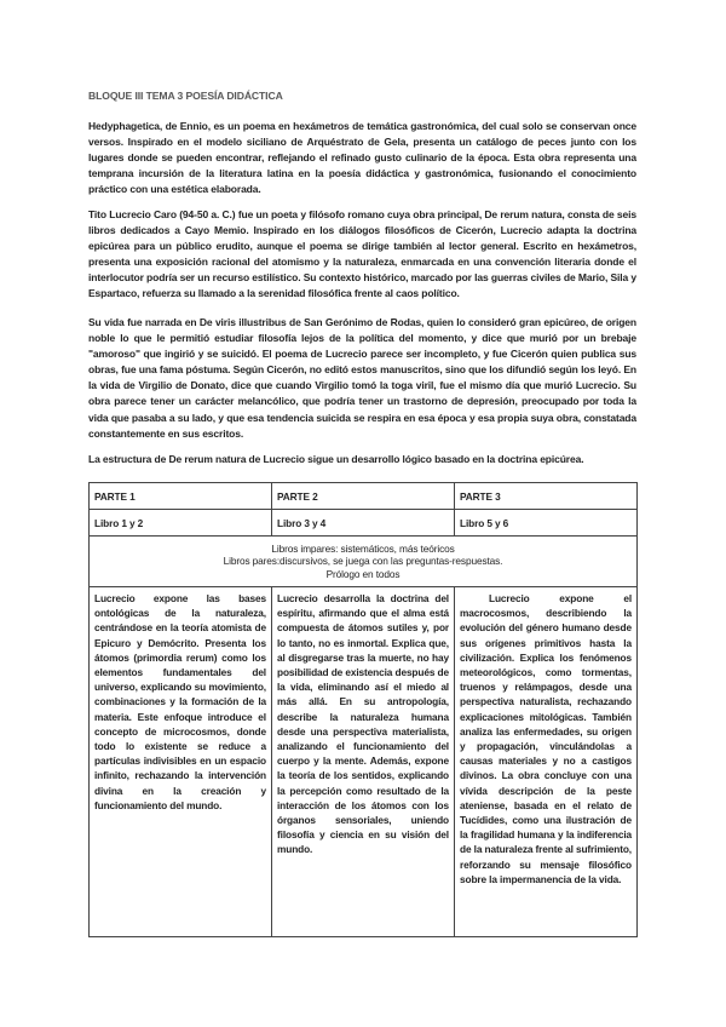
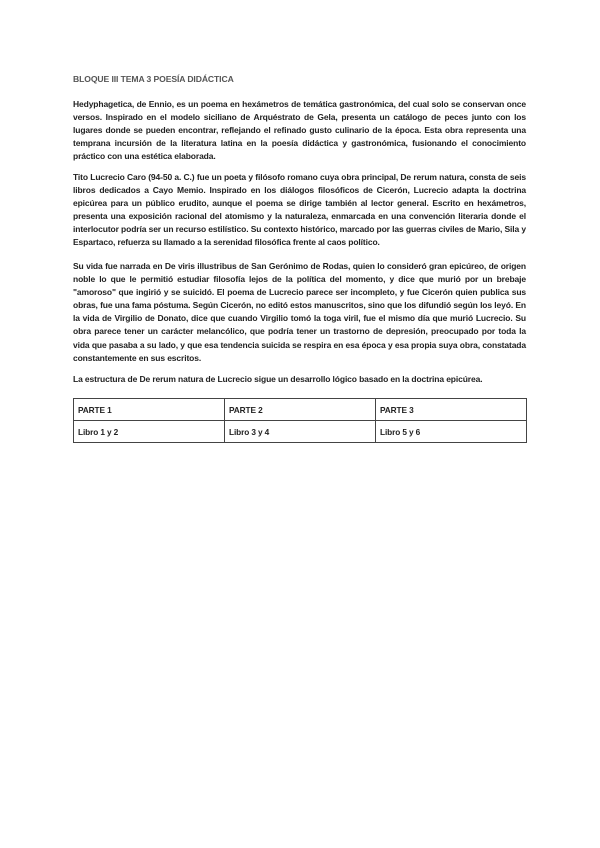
  BLOQUE III TEMA 3 POESÍA DIDÁCTICA
  Hedyphagetica, de Ennio, es un poema en hexámetros de temática gastronómica, del cual solo se conservan once versos. Inspirado en el modelo siciliano de Arquéstrato de Gela, presenta un catálogo de peces junto con los lugares donde se pueden encontrar, reflejando el refinado gusto culinario de la época. Esta obra representa una temprana incursión de la literatura latina en la poesía didáctica y gastronómica, fusionando el conocimiento práctico con una estética elaborada.
  Tito Lucrecio Caro (94-50 a. C.) fue un poeta y filósofo romano cuya obra principal, De rerum natura, consta de seis libros dedicados a Cayo Memio. Inspirado en los diálogos filosóficos de Cicerón, Lucrecio adapta la doctrina epicúrea para un público erudito, aunque el poema se dirige también al lector general. Escrito en hexámetros, presenta una exposición racional del atomismo y la naturaleza, enmarcada en una convención literaria donde el interlocutor podría ser un recurso estilístico. Su contexto histórico, marcado por las guerras civiles de Mario, Sila y Espartaco, refuerza su llamado a la serenidad filosófica frente al caos político.
  Su vida fue narrada en De viris illustribus de San Gerónimo de Rodas, quien lo consideró gran epicúreo, de origen noble lo que le permitió estudiar filosofía lejos de la política del momento, y dice que murió por un brebaje "amoroso" que ingirió y se suicidó. El poema de Lucrecio parece ser incompleto, y fue Cicerón quien publica sus obras, fue una fama póstuma. Según Cicerón, no editó estos manuscritos, sino que los difundió según los leyó. En la vida de Virgilio de Donato, dice que cuando Virgilio tomó la toga viril, fue el mismo día que murió Lucrecio. Su obra parece tener un carácter melancólico, que podría tener un trastorno de depresión, preocupado por toda la vida que pasaba a su lado, y que esa tendencia suicida se respira en esa época y esa propia suya obra, constatada constantemente en sus escritos.
  La estructura de De rerum natura de Lucrecio sigue un desarrollo lógico basado en la doctrina epicúrea.
  PARTE 1	PARTE 2	PARTE 3
  Libro 1 y 2	Libro 3 y 4	Libro 5 y 6
- Libros impares: sistemáticos, más teóricos Libros pares:discursivos, se juega con las preguntas-respuestas. Prólogo en todos
- Lucrecio expone las bases ontológicas de la naturaleza, centrándose en la teoría atomista de Epicuro y Demócrito. Presenta los átomos (primordia rerum) como los elementos fundamentales del universo, explicando su movimiento, combinaciones y la formación de la materia. Este enfoque introduce el concepto de microcosmos, donde todo lo existente se reduce a partículas indivisibles en un espacio infinito, rechazando la intervención divina en la creación y funcionamiento del mundo.	Lucrecio desarrolla la doctrina del espíritu, afirmando que el alma está compuesta de átomos sutiles y, por lo tanto, no es inmortal. Explica que, al disgregarse tras la muerte, no hay posibilidad de existencia después de la vida, eliminando así el miedo al más allá. En su antropología, describe la naturaleza humana desde una perspectiva materialista, analizando el funcionamiento del cuerpo y la mente. Además, expone la teoría de los sentidos, explicando la percepción como resultado de la interacción de los átomos con los órganos sensoriales, uniendo filosofía y ciencia en su visión del mundo.	Lucrecio expone el macrocosmos, describiendo la evolución del género humano desde sus orígenes primitivos hasta la civilización. Explica los fenómenos meteorológicos, como tormentas, truenos y relámpagos, desde una perspectiva naturalista, rechazando explicaciones mitológicas. También analiza las enfermedades, su origen y propagación, vinculándolas a causas materiales y no a castigos divinos. La obra concluye con una vívida descripción de la peste ateniense, basada en el relato de Tucídides, como una ilustración de la fragilidad humana y la indiferencia de la naturaleza frente al sufrimiento, reforzando su mensaje filosófico sobre la impermanencia de la vida.
